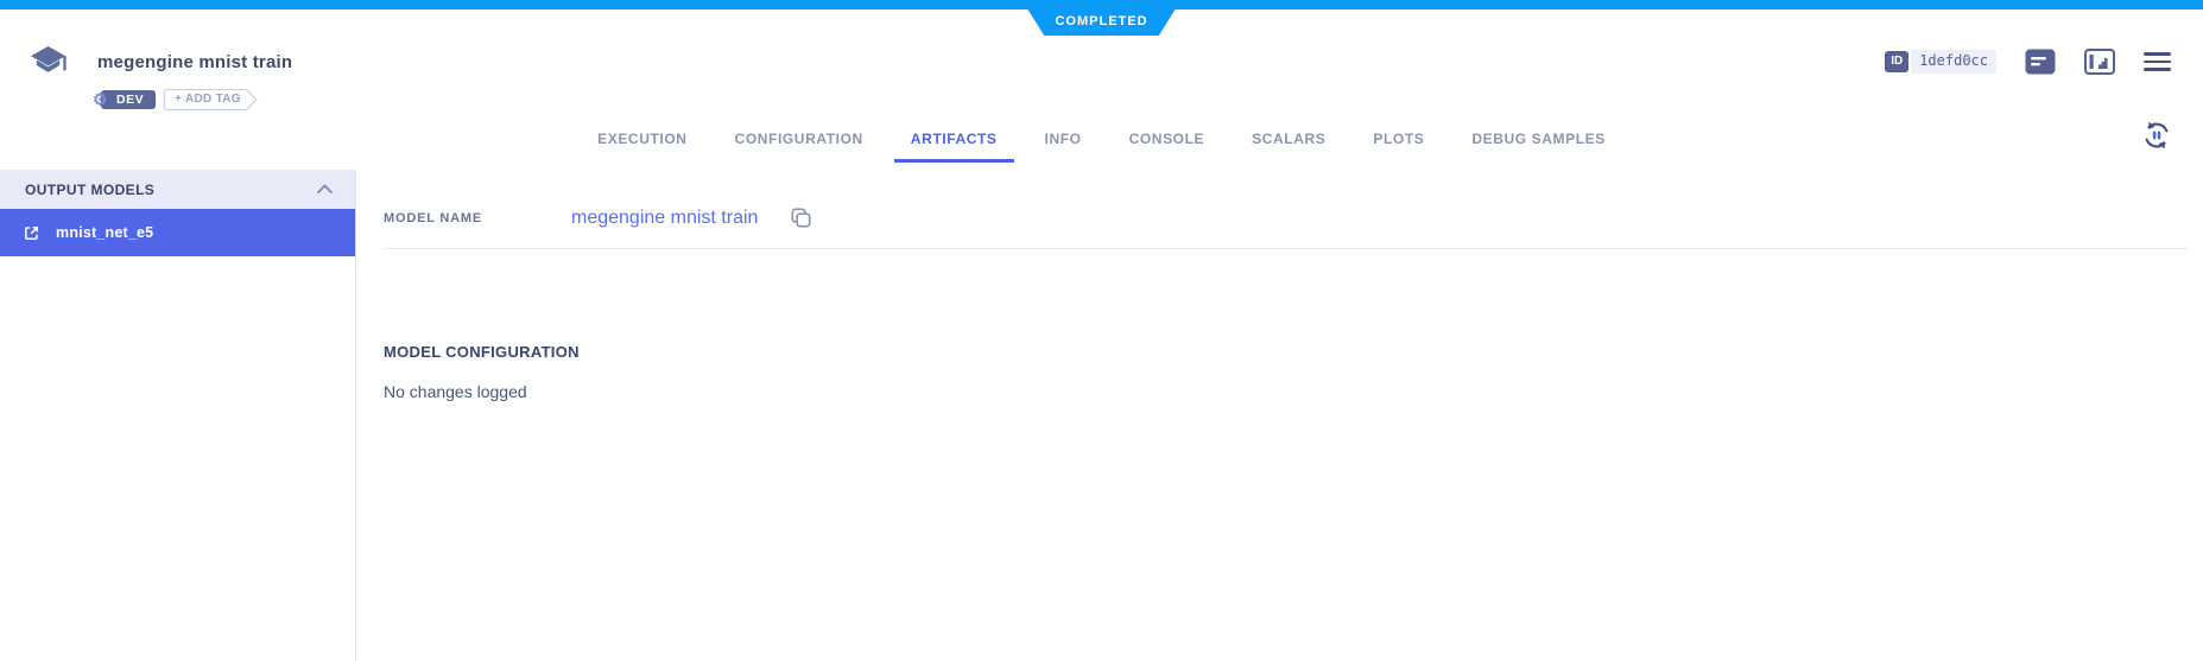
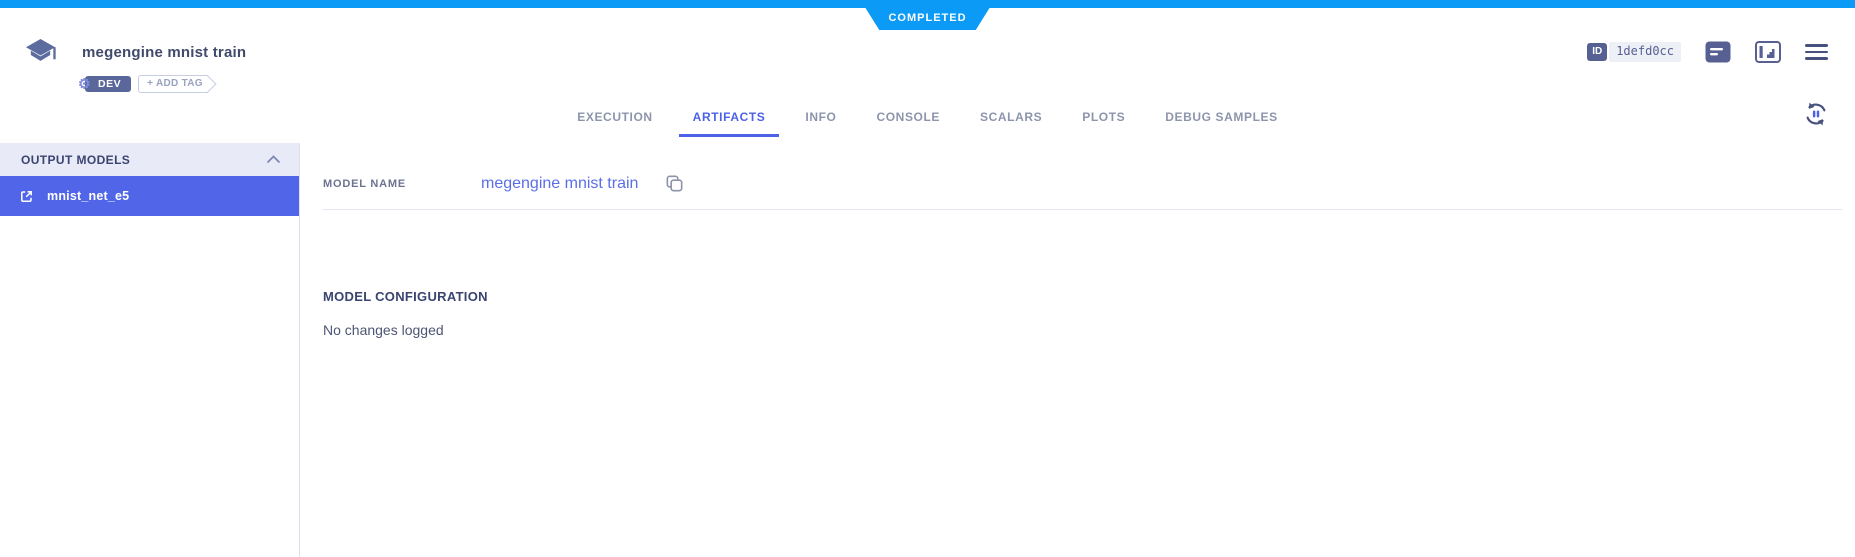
  COMPLETED
  megengine mnist train
  ⚙
  DEV
  + ADD TAG
  ID
  1defd0cc
  EXECUTION
- CONFIGURATION
  ARTIFACTS
  INFO
  CONSOLE
  SCALARS
  PLOTS
  DEBUG SAMPLES
  OUTPUT MODELS
  mnist_net_e5
  MODEL NAME
  megengine mnist train
  MODEL CONFIGURATION
  No changes logged
